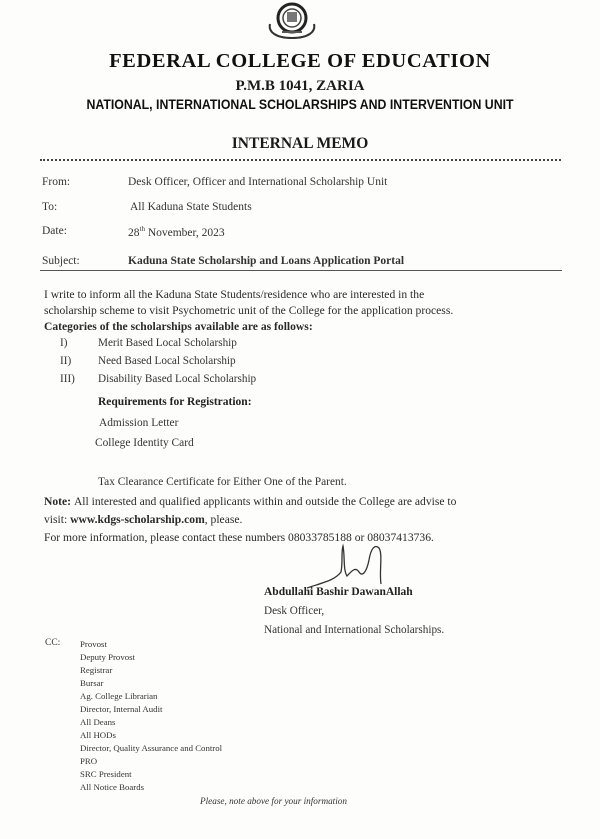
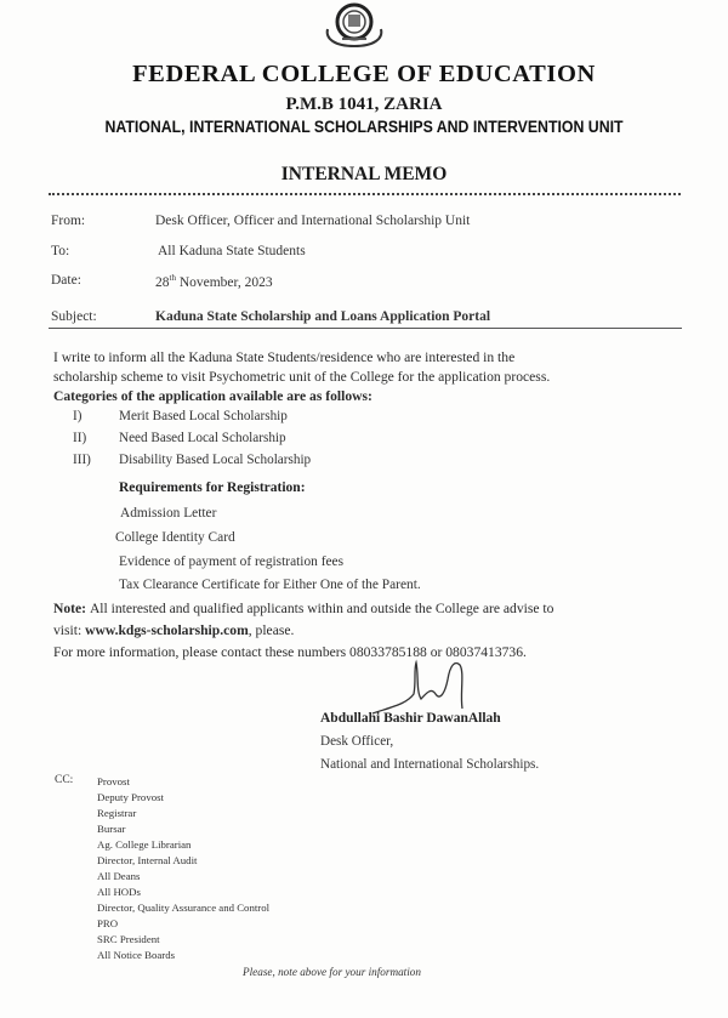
  FEDERAL COLLEGE OF EDUCATION
  P.M.B 1041, ZARIA
  NATIONAL, INTERNATIONAL SCHOLARSHIPS AND INTERVENTION UNIT
  INTERNAL MEMO
  From:
  Desk Officer, Officer and International Scholarship Unit
  To:
  All Kaduna State Students
  Date:
  28th November, 2023
  Subject:
  Kaduna State Scholarship and Loans Application Portal
  I write to inform all the Kaduna State Students/residence who are interested in the
  scholarship scheme to visit Psychometric unit of the College for the application process.
- Categories of the scholarships available are as follows:
+ Categories of the application available are as follows:
  I)
  Merit Based Local Scholarship
  II)
  Need Based Local Scholarship
  III)
  Disability Based Local Scholarship
  Requirements for Registration:
  Admission Letter
  College Identity Card
+ Evidence of payment of registration fees
  Tax Clearance Certificate for Either One of the Parent.
  Note: All interested and qualified applicants within and outside the College are advise to
  visit: www.kdgs-scholarship.com, please.
  For more information, please contact these numbers 08033785188 or 08037413736.
  Abdullahi Bashir DawanAllah
  Desk Officer,
  National and International Scholarships.
  CC:
  Provost
  Deputy Provost
  Registrar
  Bursar
  Ag. College Librarian
  Director, Internal Audit
  All Deans
  All HODs
  Director, Quality Assurance and Control
  PRO
  SRC President
  All Notice Boards
  Please, note above for your information
